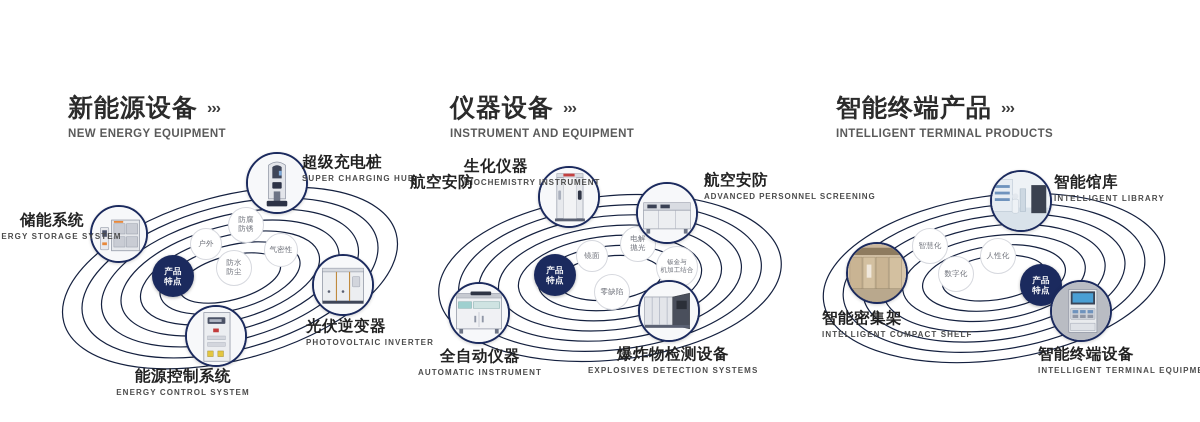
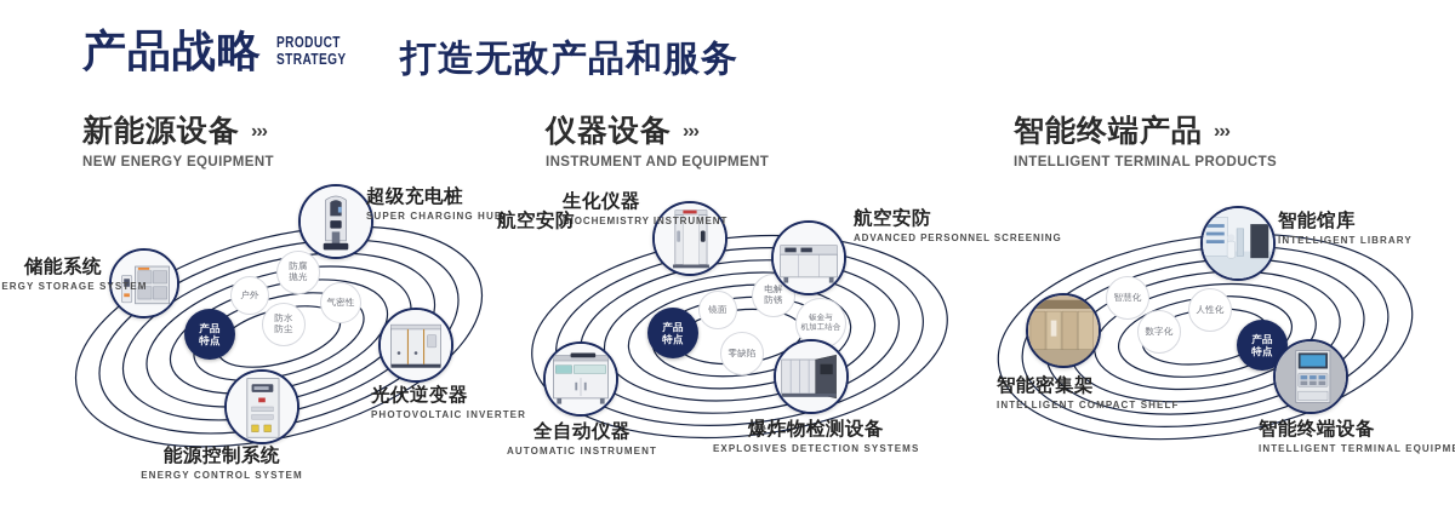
+ 产品战略
+ PRODUCT
+ STRATEGY
+ 打造无敌产品和服务
  新能源设备 ›››
  NEW ENERGY EQUIPMENT
  仪器设备 ›››
  INSTRUMENT AND EQUIPMENT
  智能终端产品 ›››
  INTELLIGENT TERMINAL PRODUCTS
  产品
  特点
  户外
  防腐
- 防锈
+ 抛光
  防水
  防尘
  气密性
  储能系统
  ERGY STORAGE SYSTEM
  超级充电桩
  SUPER CHARGING HUB
  光伏逆变器
  PHOTOVOLTAIC INVERTER
  能源控制系统
  ENERGY CONTROL SYSTEM
  产品
  特点
  镜面
- 抛光
+ 防锈
  零缺陷
  生化仪器
  BIOCHEMISTRY INSTRUMENT
  航空安防
  航空安防
  ADVANCED PERSONNEL SCRE
  全自动仪器
  AUTOMATIC INSTRUMENT
  爆炸物检测设备
  EXPLOSIVES DETECTION SYSTEMS
  产品
  特点
  智慧化
  数字化
  人性化
  智能馆库
  INTELLIGENT LIBRARY
  智能密集架
  INTELLIGENT COMPACT SHELF
  智能终端设备
  INTELLIGENT TERMINAL EQUIPM
